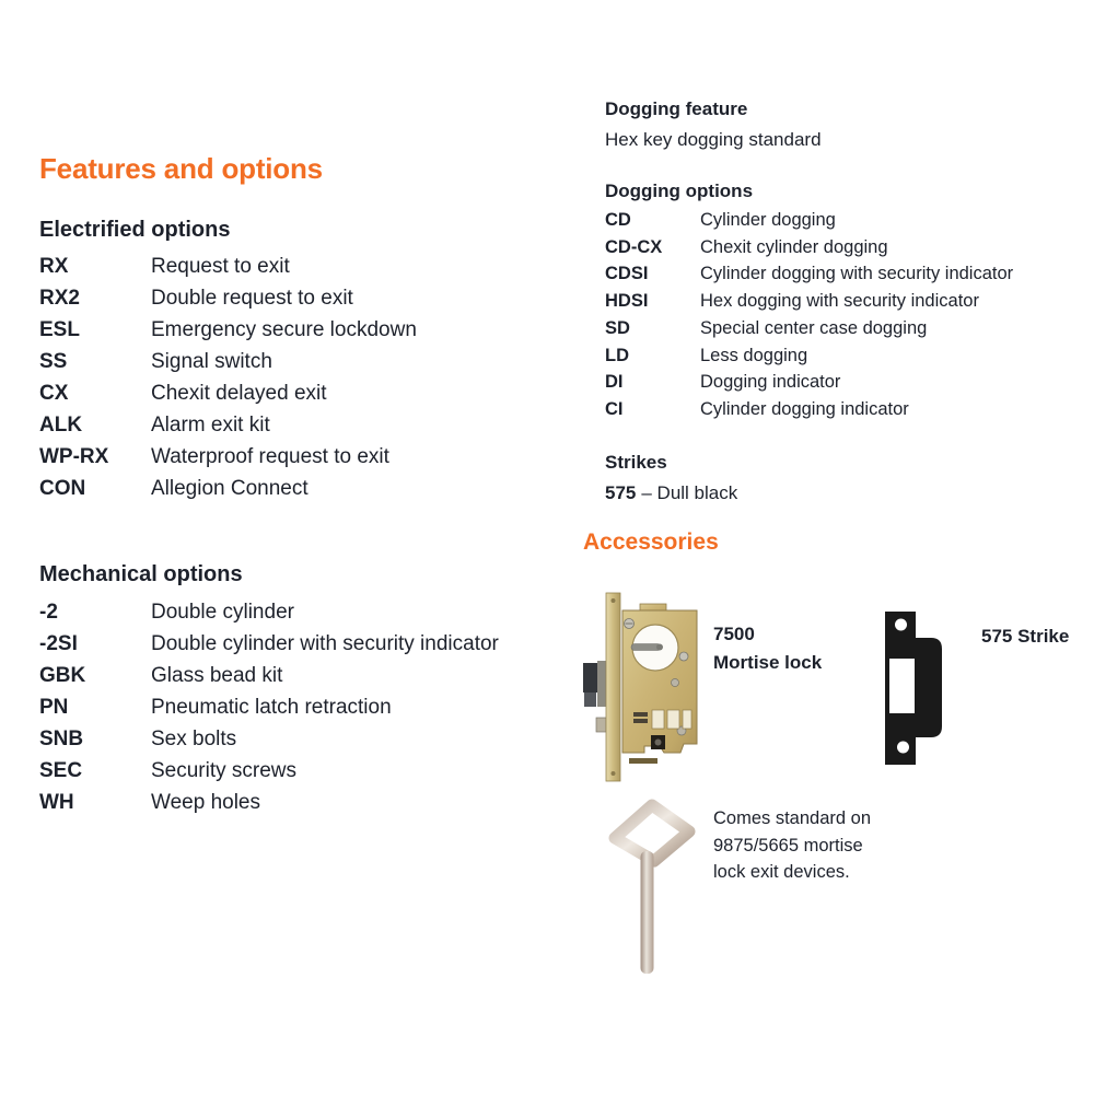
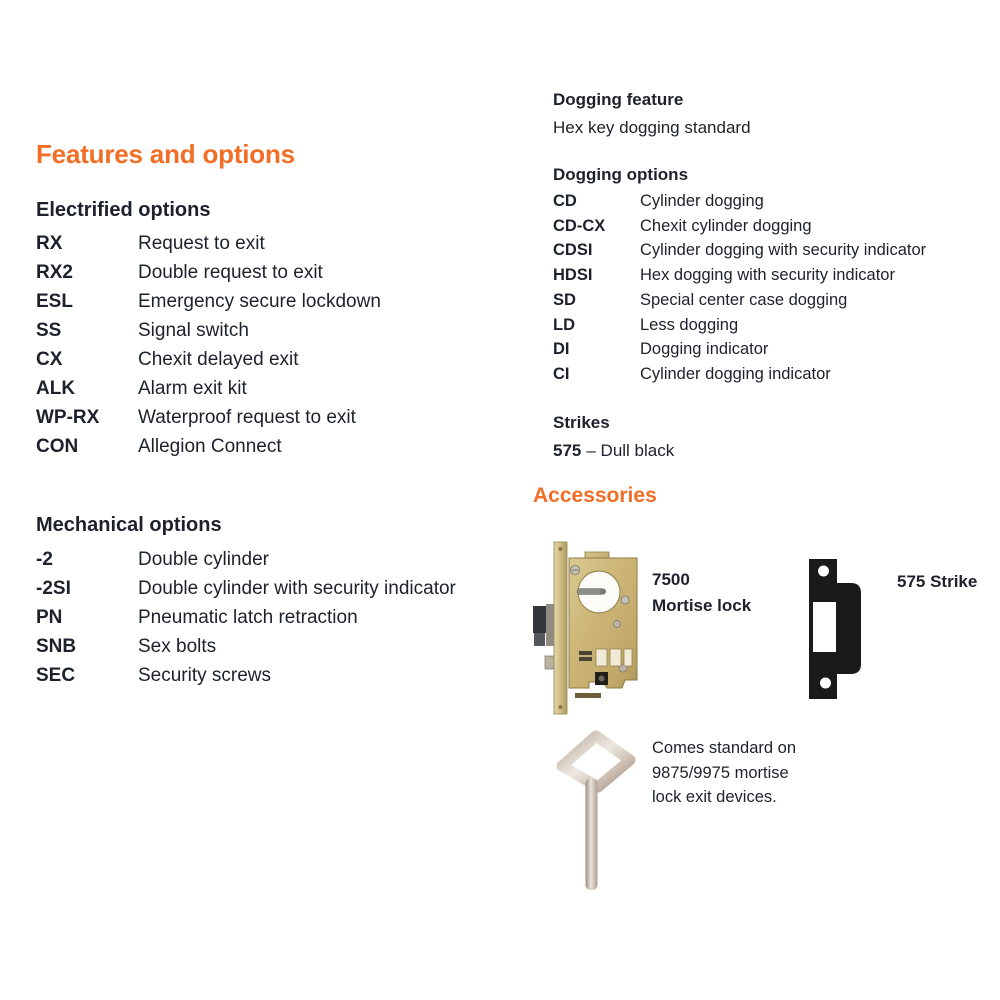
  Features and options
  Electrified options
  RX
  Request to exit
  RX2
  Double request to exit
  ESL
  Emergency secure lockdown
  SS
  Signal switch
  CX
  Chexit delayed exit
  ALK
  Alarm exit kit
  WP-RX
  Waterproof request to exit
  CON
  Allegion Connect
  Mechanical options
  -2
  Double cylinder
  -2SI
  Double cylinder with security indicator
- GBK
- Glass bead kit
  PN
  Pneumatic latch retraction
  SNB
  Sex bolts
  SEC
  Security screws
- WH
- Weep holes
  Dogging feature
  Hex key dogging standard
  Dogging options
  CD
  Cylinder dogging
  CD-CX
  Chexit cylinder dogging
  CDSI
  Cylinder dogging with security indicator
  HDSI
  Hex dogging with security indicator
  SD
  Special center case dogging
  LD
  Less dogging
  DI
  Dogging indicator
  CI
  Cylinder dogging indicator
  Strikes
  575 – Dull black
  Accessories
  7500
  Mortise lock
  575 Strike
  Comes standard on
- 9875/5665 mortise
+ 9875/9975 mortise
  lock exit devices.
